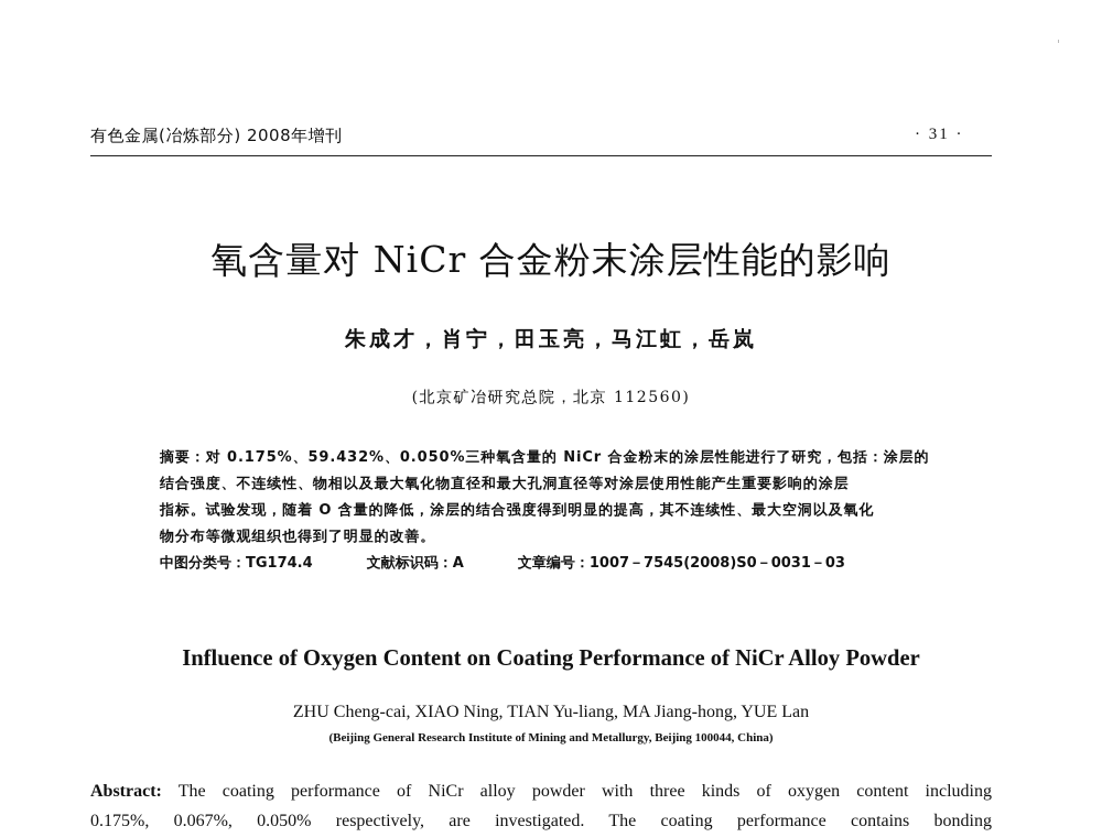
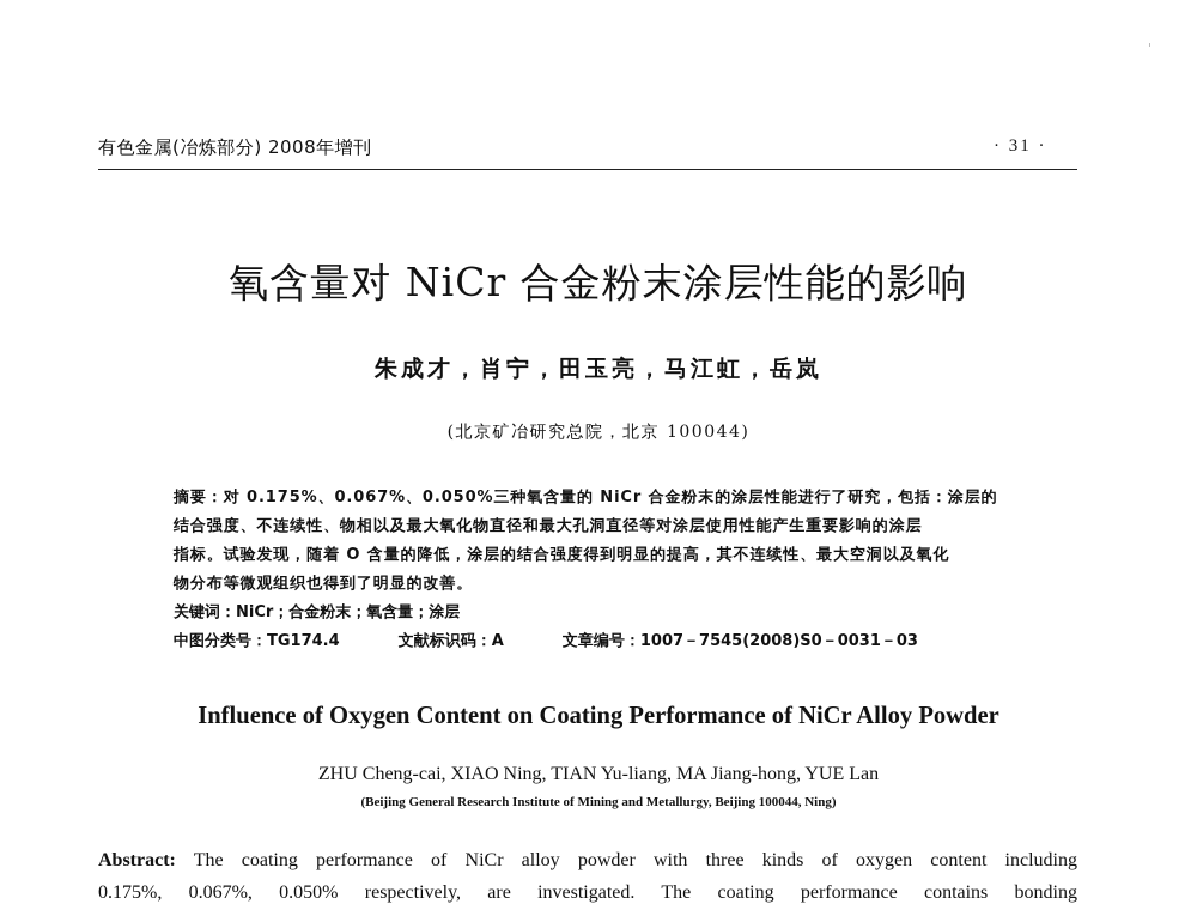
  有色金属(冶炼部分) 2008年增刊
  · 31 ·
  氧含量对 NiCr 合金粉末涂层性能的影响
  朱成才，肖宁，田玉亮，马江虹，岳岚
- (北京矿冶研究总院，北京 112560)
+ (北京矿冶研究总院，北京 100044)
- 摘要：对 0.175%、59.432%、0.050%三种氧含量的 NiCr 合金粉末的涂层性能进行了研究，包括：涂层的
+ 摘要：对 0.175%、0.067%、0.050%三种氧含量的 NiCr 合金粉末的涂层性能进行了研究，包括：涂层的
  结合强度、不连续性、物相以及最大氧化物直径和最大孔洞直径等对涂层使用性能产生重要影响的涂层
  指标。试验发现，随着 O 含量的降低，涂层的结合强度得到明显的提高，其不连续性、最大空洞以及氧化
  物分布等微观组织也得到了明显的改善。
+ 关键词：NiCr；合金粉末；氧含量；涂层
  中图分类号：TG174.4 文献标识码：A 文章编号：1007－7545(2008)S0－0031－03
  Influence of Oxygen Content on Coating Performance of NiCr Alloy Powder
  ZHU Cheng-cai, XIAO Ning, TIAN Yu-liang, MA Jiang-hong, YUE Lan
- (Beijing General Research Institute of Mining and Metallurgy, Beijing 100044, China)
+ (Beijing General Research Institute of Mining and Metallurgy, Beijing 100044, Ning)
  Abstract: The coating performance of NiCr alloy powder with three kinds of oxygen content including
  0.175%, 0.067%, 0.050% respectively, are investigated. The coating performance contains bonding
